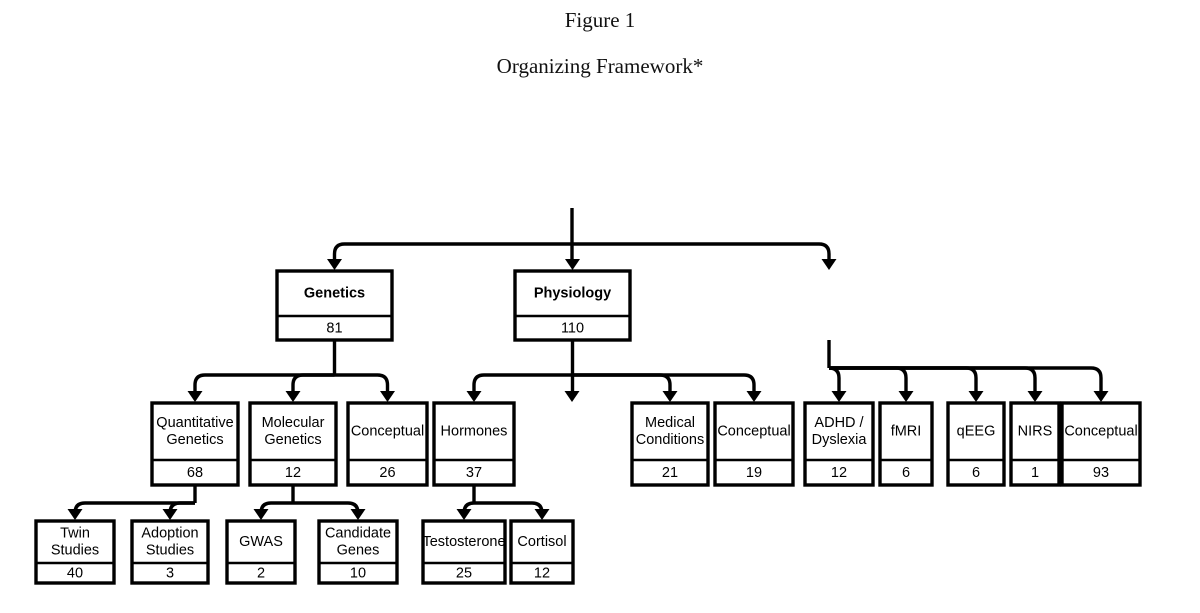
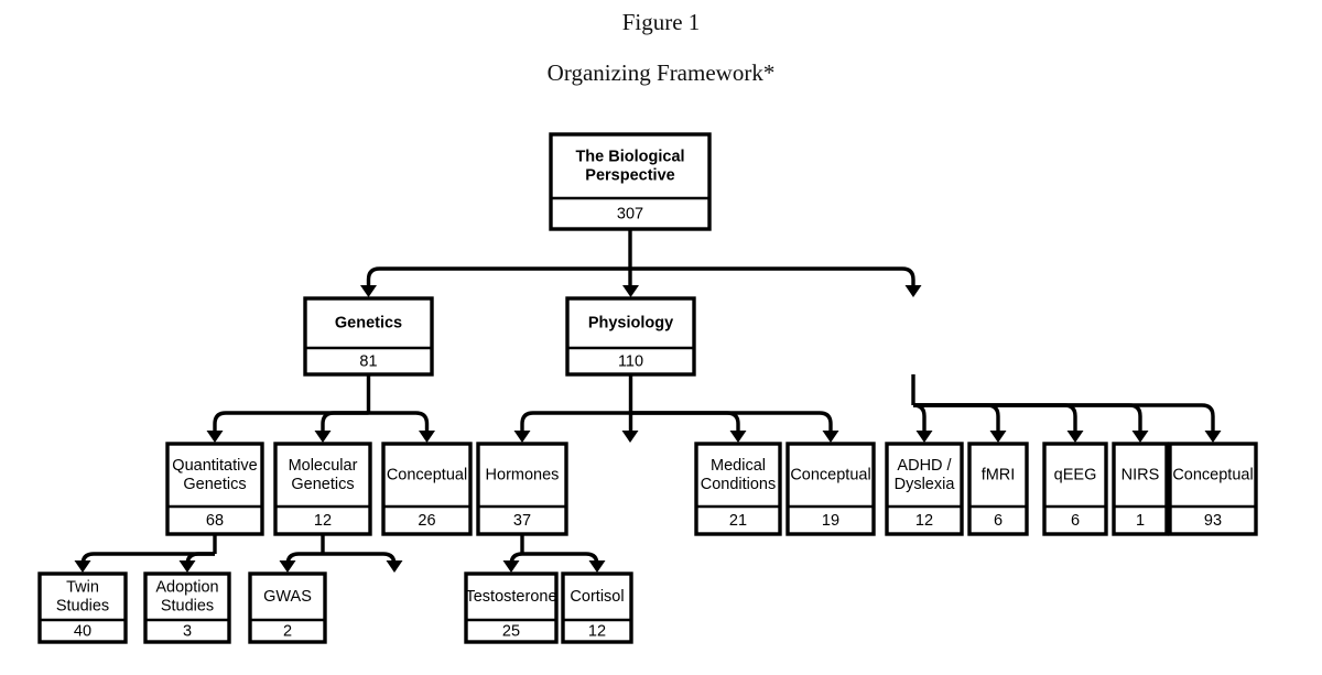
  Figure 1
  Organizing Framework*
+ The Biological Perspective
+ 307
  Genetics
  81
  Physiology
  110
  Quantitative Genetics
  68
  Molecular Genetics
  12
  Conceptual
  26
  Hormones
  37
  Medical Conditions
  21
  Conceptual
  19
  ADHD / Dyslexia
  12
  fMRI
  6
  qEEG
  6
  NIRS
  1
  Conceptual
  93
  Twin Studies
  40
  Adoption Studies
  3
  GWAS
  2
- Candidate Genes
- 10
  Testosterone
  25
  Cortisol
  12
